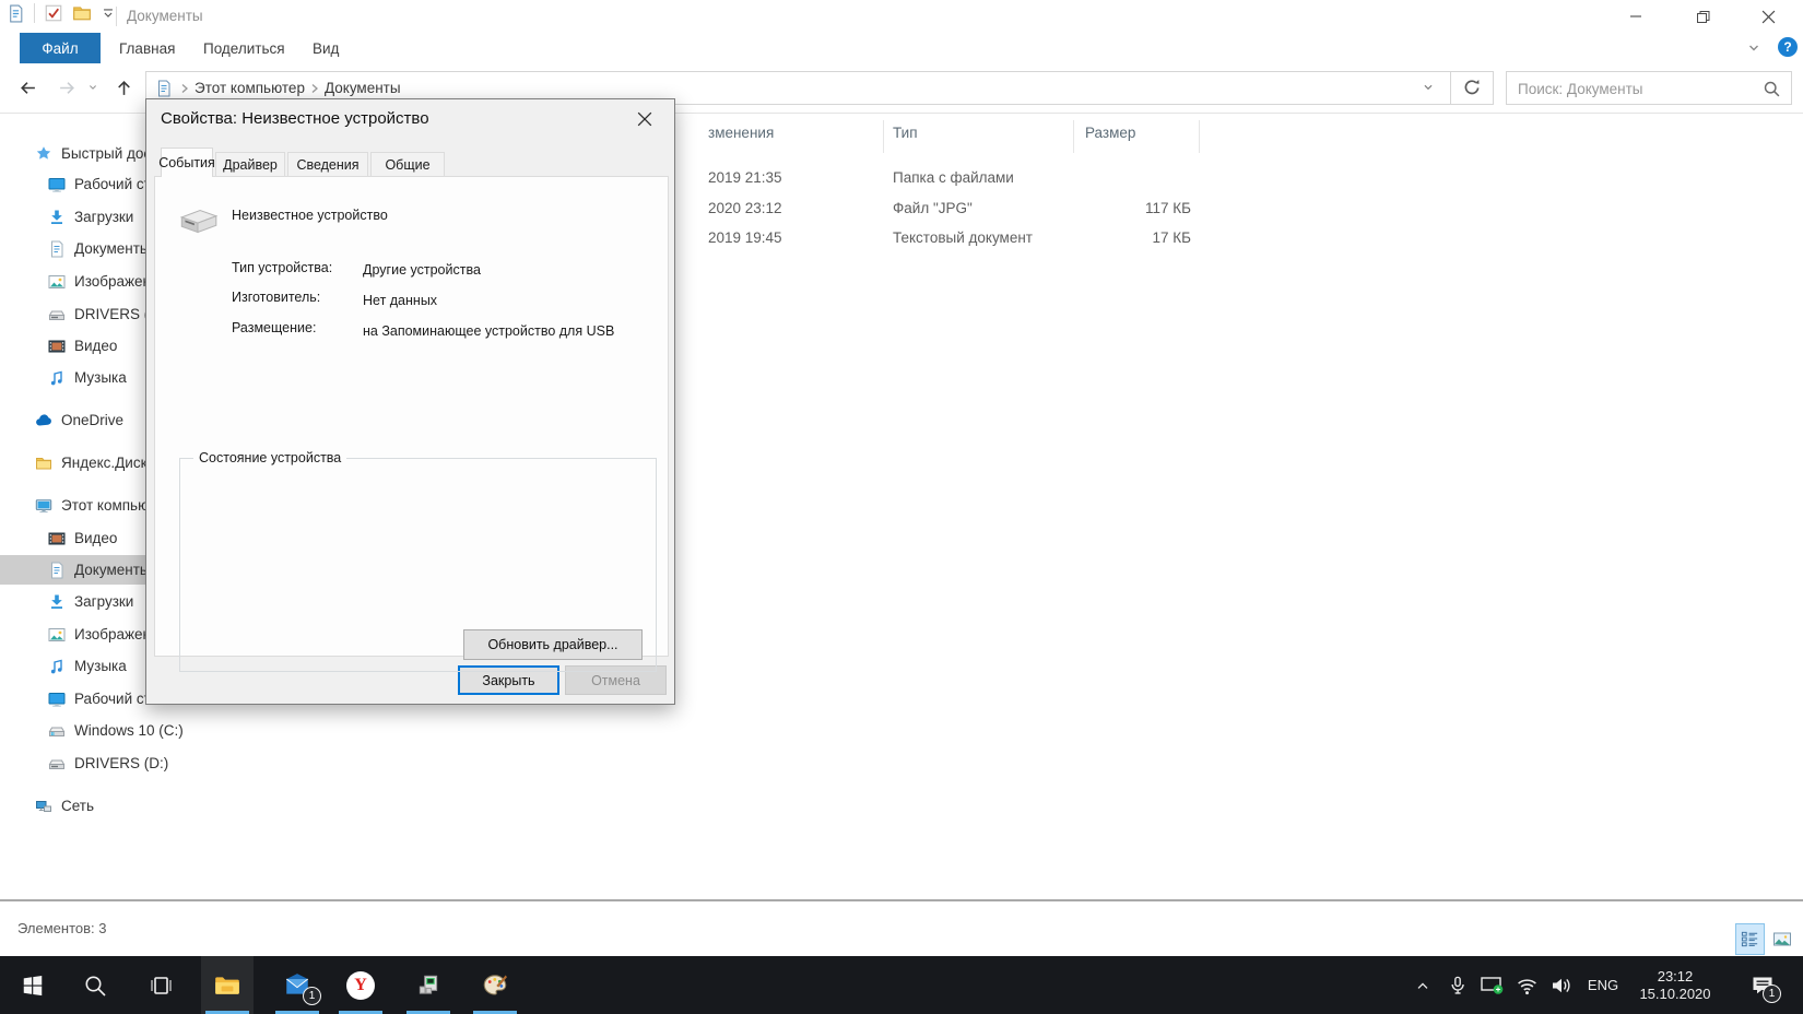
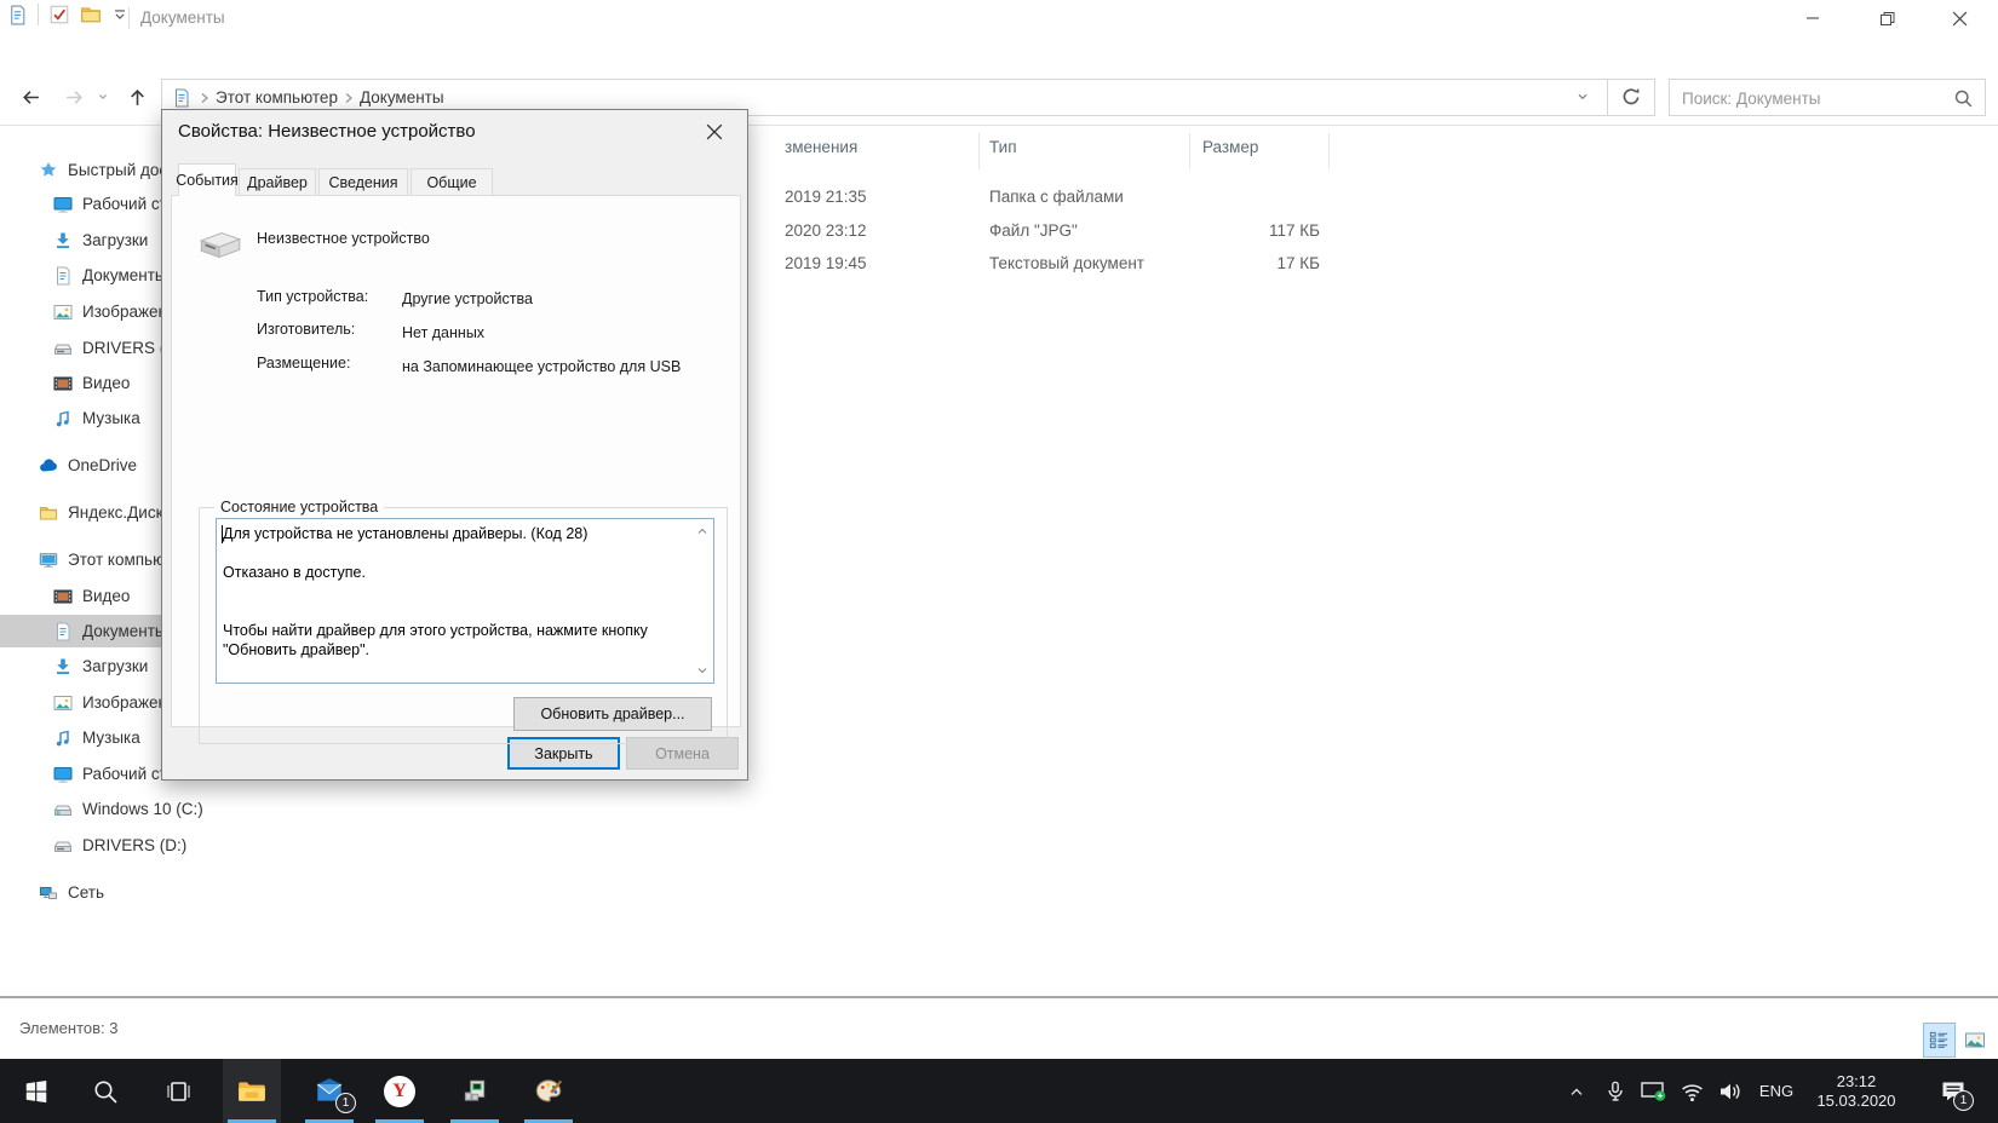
  Документы
- Файл
- Главная
- Поделиться
- Вид
- ?
  Этот компьютер
  Документы
  Поиск: Документы
  Рабочий с
  Загрузки
  Документ
  Изображе
  Видео
  Музыка
  OneDrive
  Яндекс.Диск
  Этот компью
  Видео
  Документ
  Загрузки
  Изображе
  Музыка
  Рабочий с
  Windows 10 (C:)
  DRIVERS (D:)
  Сеть
  зменения
  Тип
  Размер
  2019 21:35
  Папка с файлами
  2020 23:12
  Файл "JPG"
  117 КБ
  2019 19:45
  Текстовый документ
  17 КБ
  Элементов: 3
  Свойства: Неизвестное устройство
  События
  Драйвер
  Сведения
  Общие
  Неизвестное устройство
  Тип устройства:
  Другие устройства
  Изготовитель:
  Нет данных
  Размещение:
  на Запоминающее устройство для USB
  Состояние устройства
+ Для устройства не установлены драйверы. (Код 28)
+ Отказано в доступе.
+ Чтобы найти драйвер для этого устройства, нажмите кнопку "Обновить драйвер".
  Обновить драйвер...
  Закрыть
  Отмена
  1
  Y
  ENG
  23:12
- 15.10.2020
+ 15.03.2020
  1
